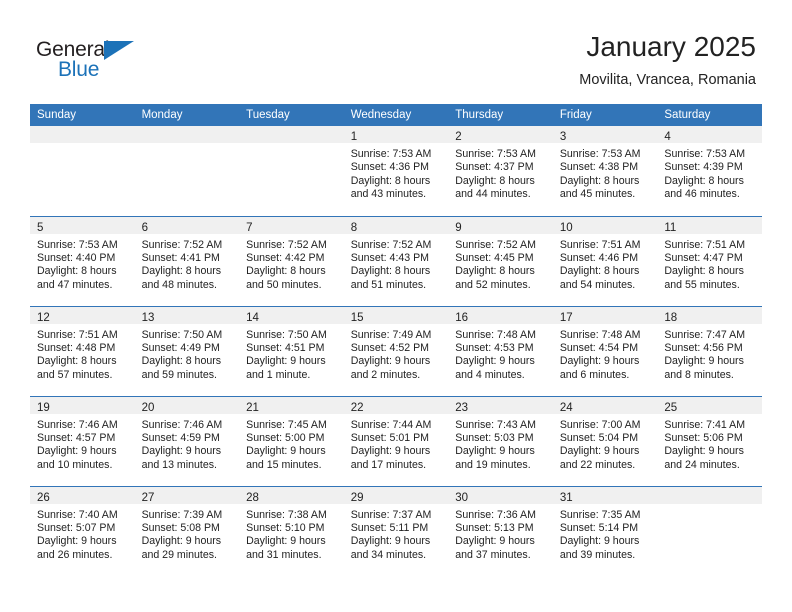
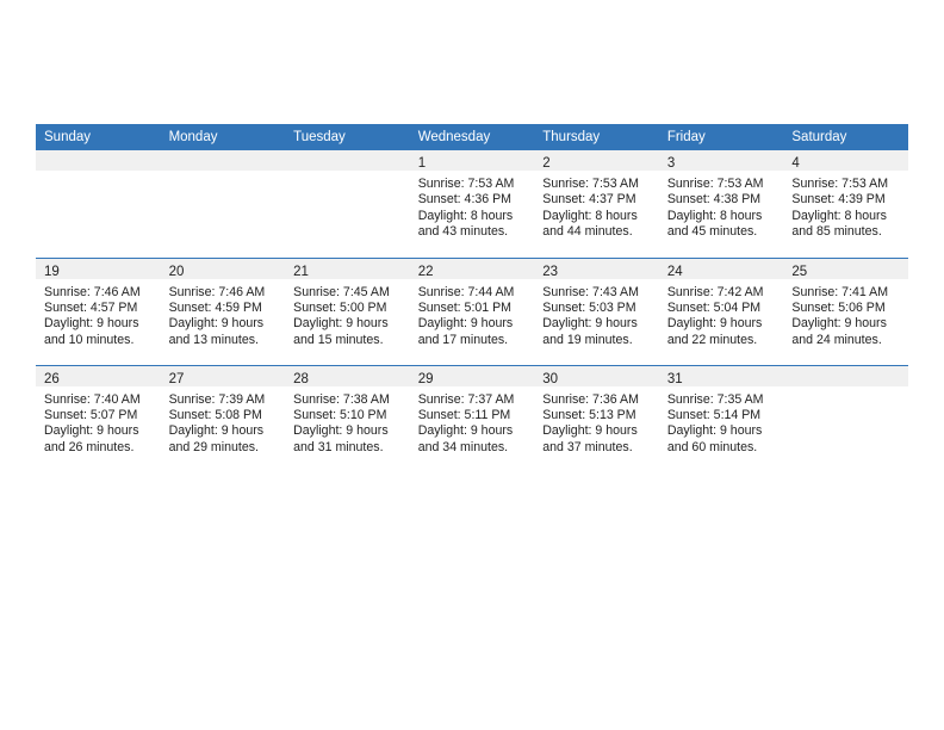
- General
- Blue
- January 2025
- Movilita, Vrancea, Romania
  Sunday	Monday	Tuesday	Wednesday	Thursday	Friday	Saturday
- 			1Sunrise: 7:53 AMSunset: 4:36 PMDaylight: 8 hoursand 43 minutes.	2Sunrise: 7:53 AMSunset: 4:37 PMDaylight: 8 hoursand 44 minutes.	3Sunrise: 7:53 AMSunset: 4:38 PMDaylight: 8 hoursand 45 minutes.	4Sunrise: 7:53 AMSunset: 4:39 PMDaylight: 8 hoursand 46 minutes.
+ 			1Sunrise: 7:53 AMSunset: 4:36 PMDaylight: 8 hoursand 43 minutes.	2Sunrise: 7:53 AMSunset: 4:37 PMDaylight: 8 hoursand 44 minutes.	3Sunrise: 7:53 AMSunset: 4:38 PMDaylight: 8 hoursand 45 minutes.	4Sunrise: 7:53 AMSunset: 4:39 PMDaylight: 8 hoursand 85 minutes.
- 5Sunrise: 7:53 AMSunset: 4:40 PMDaylight: 8 hoursand 47 minutes.	6Sunrise: 7:52 AMSunset: 4:41 PMDaylight: 8 hoursand 48 minutes.	7Sunrise: 7:52 AMSunset: 4:42 PMDaylight: 8 hoursand 50 minutes.	8Sunrise: 7:52 AMSunset: 4:43 PMDaylight: 8 hoursand 51 minutes.	9Sunrise: 7:52 AMSunset: 4:45 PMDaylight: 8 hoursand 52 minutes.	10Sunrise: 7:51 AMSunset: 4:46 PMDaylight: 8 hoursand 54 minutes.	11Sunrise: 7:51 AMSunset: 4:47 PMDaylight: 8 hoursand 55 minutes.
- 12Sunrise: 7:51 AMSunset: 4:48 PMDaylight: 8 hoursand 57 minutes.	13Sunrise: 7:50 AMSunset: 4:49 PMDaylight: 8 hoursand 59 minutes.	14Sunrise: 7:50 AMSunset: 4:51 PMDaylight: 9 hoursand 1 minute.	15Sunrise: 7:49 AMSunset: 4:52 PMDaylight: 9 hoursand 2 minutes.	16Sunrise: 7:48 AMSunset: 4:53 PMDaylight: 9 hoursand 4 minutes.	17Sunrise: 7:48 AMSunset: 4:54 PMDaylight: 9 hoursand 6 minutes.	18Sunrise: 7:47 AMSunset: 4:56 PMDaylight: 9 hoursand 8 minutes.
- 19Sunrise: 7:46 AMSunset: 4:57 PMDaylight: 9 hoursand 10 minutes.	20Sunrise: 7:46 AMSunset: 4:59 PMDaylight: 9 hoursand 13 minutes.	21Sunrise: 7:45 AMSunset: 5:00 PMDaylight: 9 hoursand 15 minutes.	22Sunrise: 7:44 AMSunset: 5:01 PMDaylight: 9 hoursand 17 minutes.	23Sunrise: 7:43 AMSunset: 5:03 PMDaylight: 9 hoursand 19 minutes.	24Sunrise: 7:00 AMSunset: 5:04 PMDaylight: 9 hoursand 22 minutes.	25Sunrise: 7:41 AMSunset: 5:06 PMDaylight: 9 hoursand 24 minutes.
+ 19Sunrise: 7:46 AMSunset: 4:57 PMDaylight: 9 hoursand 10 minutes.	20Sunrise: 7:46 AMSunset: 4:59 PMDaylight: 9 hoursand 13 minutes.	21Sunrise: 7:45 AMSunset: 5:00 PMDaylight: 9 hoursand 15 minutes.	22Sunrise: 7:44 AMSunset: 5:01 PMDaylight: 9 hoursand 17 minutes.	23Sunrise: 7:43 AMSunset: 5:03 PMDaylight: 9 hoursand 19 minutes.	24Sunrise: 7:42 AMSunset: 5:04 PMDaylight: 9 hoursand 22 minutes.	25Sunrise: 7:41 AMSunset: 5:06 PMDaylight: 9 hoursand 24 minutes.
- 26Sunrise: 7:40 AMSunset: 5:07 PMDaylight: 9 hoursand 26 minutes.	27Sunrise: 7:39 AMSunset: 5:08 PMDaylight: 9 hoursand 29 minutes.	28Sunrise: 7:38 AMSunset: 5:10 PMDaylight: 9 hoursand 31 minutes.	29Sunrise: 7:37 AMSunset: 5:11 PMDaylight: 9 hoursand 34 minutes.	30Sunrise: 7:36 AMSunset: 5:13 PMDaylight: 9 hoursand 37 minutes.	31Sunrise: 7:35 AMSunset: 5:14 PMDaylight: 9 hoursand 39 minutes.
+ 26Sunrise: 7:40 AMSunset: 5:07 PMDaylight: 9 hoursand 26 minutes.	27Sunrise: 7:39 AMSunset: 5:08 PMDaylight: 9 hoursand 29 minutes.	28Sunrise: 7:38 AMSunset: 5:10 PMDaylight: 9 hoursand 31 minutes.	29Sunrise: 7:37 AMSunset: 5:11 PMDaylight: 9 hoursand 34 minutes.	30Sunrise: 7:36 AMSunset: 5:13 PMDaylight: 9 hoursand 37 minutes.	31Sunrise: 7:35 AMSunset: 5:14 PMDaylight: 9 hoursand 60 minutes.
